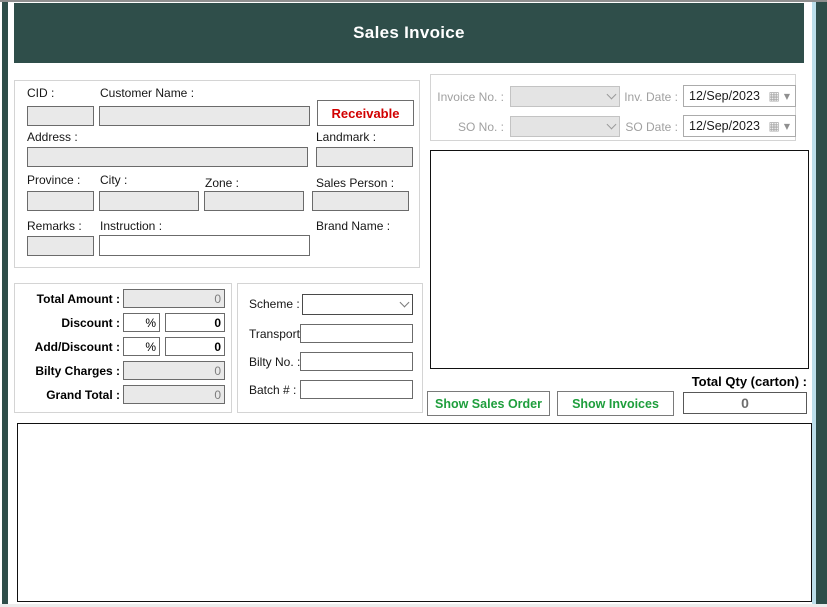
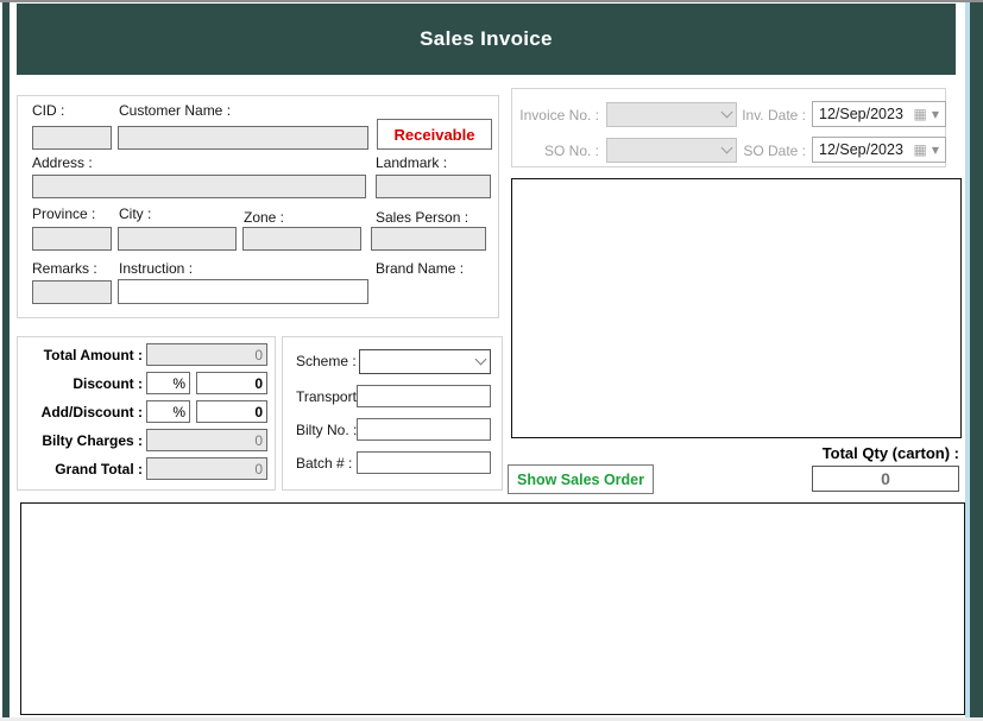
  Sales Invoice
  CID :
  Customer Name :
  Receivable
  Address :
  Landmark :
  Province :
  City :
  Zone :
  Sales Person :
  Remarks :
  Instruction :
  Brand Name :
  Invoice No. :
  Inv. Date :
  12/Sep/2023
  ▦
  ▼
  SO No. :
  SO Date :
  12/Sep/2023
  ▦
  ▼
  Total Qty (carton) :
  0
  Show Sales Order
- Show Invoices
  Total Amount :
  0
  Discount :
  %
  0
  Add/Discount :
  %
  0
  Bilty Charges :
  0
  Grand Total :
  0
  Scheme :
  Transport
  Bilty No. :
  Batch # :
